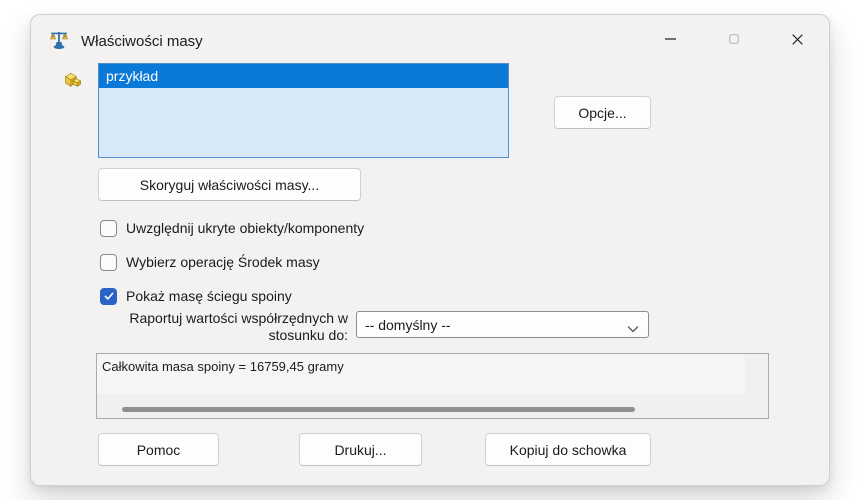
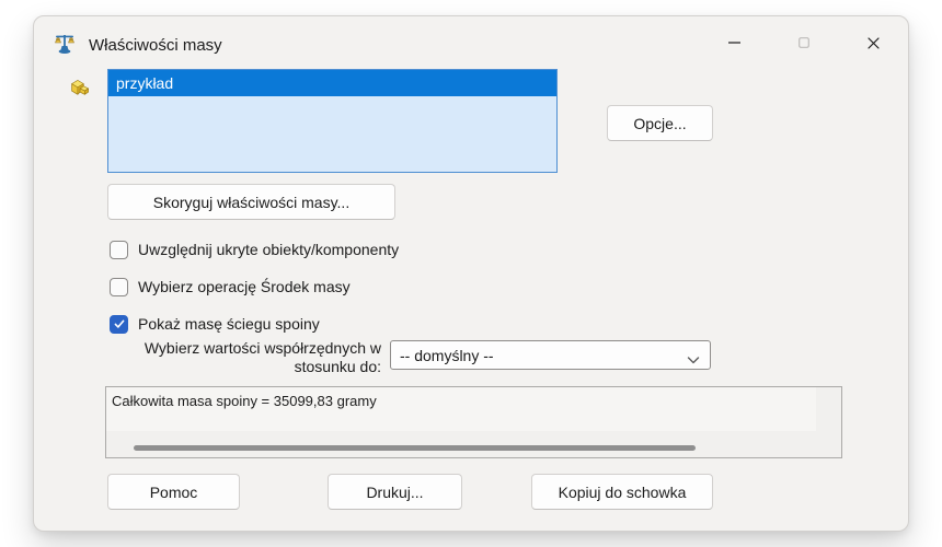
  Właściwości masy
  przykład
  Opcje...
  Skoryguj właściwości masy...
  Uwzględnij ukryte obiekty/komponenty
  Wybierz operację Środek masy
  Pokaż masę ściegu spoiny
- Raportuj wartości współrzędnych w stosunku do:
+ Wybierz wartości współrzędnych w stosunku do:
  -- domyślny --
- Całkowita masa spoiny = 16759,45 gramy
+ Całkowita masa spoiny = 35099,83 gramy
  Pomoc
  Drukuj...
  Kopiuj do schowka
